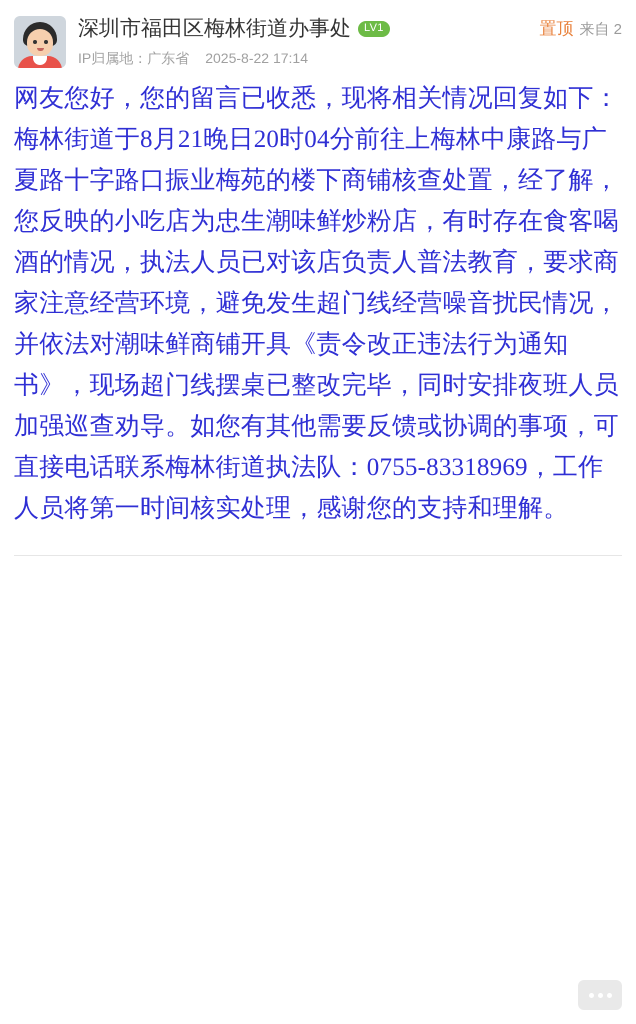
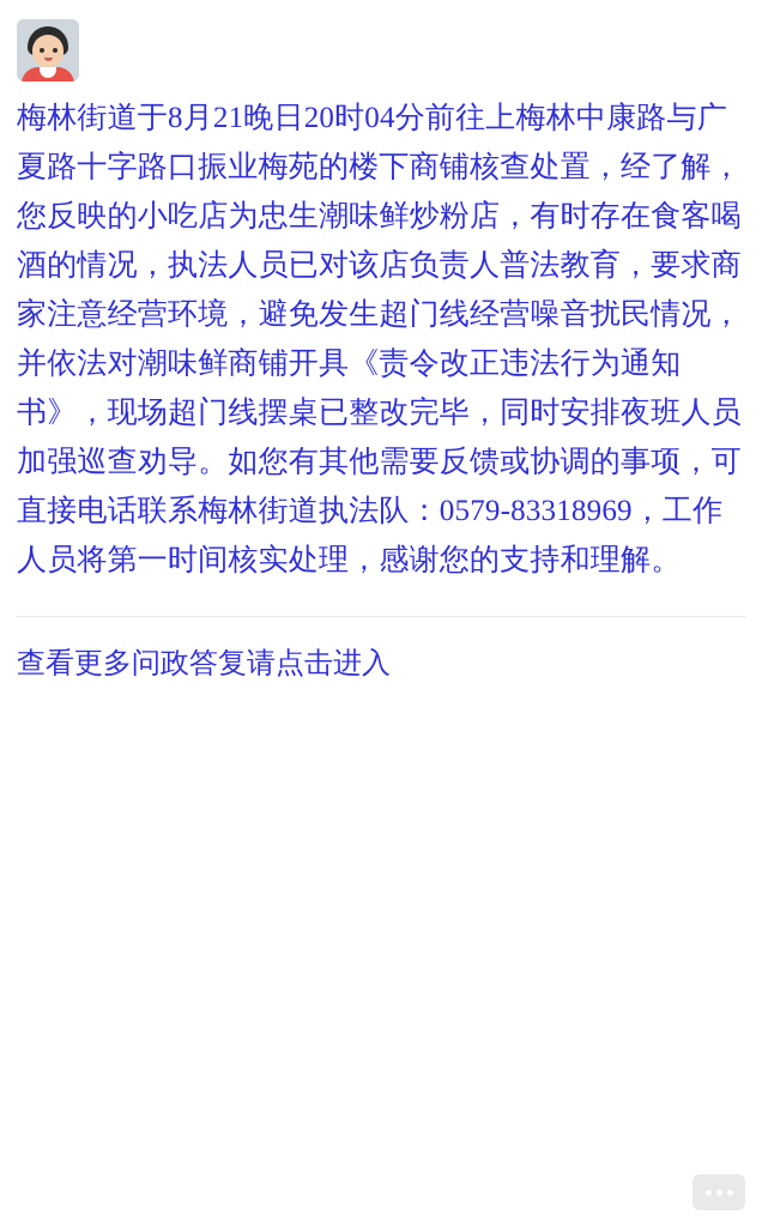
- 深圳市福田区梅林街道办事处
- LV1
- 置顶
- 来自 2
- IP归属地：广东省
- 2025-8-22 17:14
- 网友您好，您的留言已收悉，现将相关情况回复如下：
- 梅林街道于8月21晚日20时04分前往上梅林中康路与广夏路十字路口振业梅苑的楼下商铺核查处置，经了解，您反映的小吃店为忠生潮味鲜炒粉店，有时存在食客喝酒的情况，执法人员已对该店负责人普法教育，要求商家注意经营环境，避免发生超门线经营噪音扰民情况，并依法对潮味鲜商铺开具《责令改正违法行为通知书》，现场超门线摆桌已整改完毕，同时安排夜班人员加强巡查劝导。如您有其他需要反馈或协调的事项，可直接电话联系梅林街道执法队：0755-83318969，工作人员将第一时间核实处理，感谢您的支持和理解。
+ 梅林街道于8月21晚日20时04分前往上梅林中康路与广夏路十字路口振业梅苑的楼下商铺核查处置，经了解，您反映的小吃店为忠生潮味鲜炒粉店，有时存在食客喝酒的情况，执法人员已对该店负责人普法教育，要求商家注意经营环境，避免发生超门线经营噪音扰民情况，并依法对潮味鲜商铺开具《责令改正违法行为通知书》，现场超门线摆桌已整改完毕，同时安排夜班人员加强巡查劝导。如您有其他需要反馈或协调的事项，可直接电话联系梅林街道执法队：0579-83318969，工作人员将第一时间核实处理，感谢您的支持和理解。
+ 查看更多问政答复请点击进入
